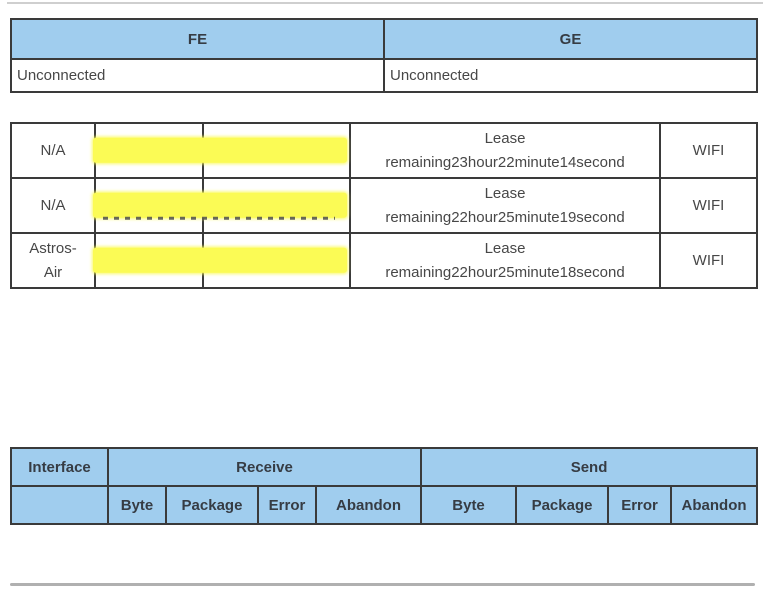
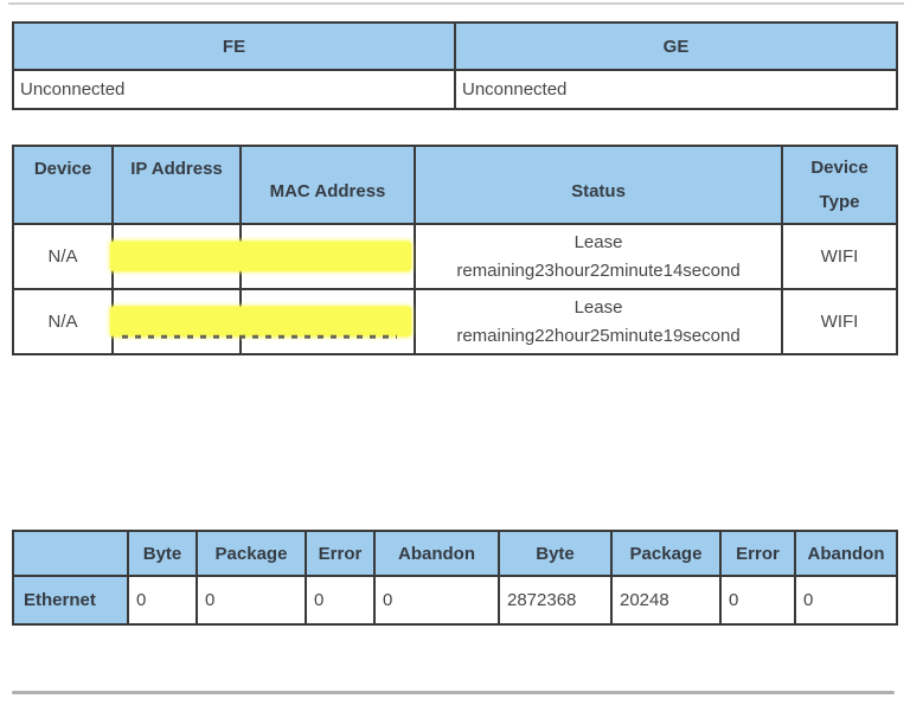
  FE	GE
  Unconnected	Unconnected
+ Device	IP Address	MAC Address	Status	Device Type
  N/A			Lease remaining23hour22minute14second	WIFI
  N/A			Lease remaining22hour25minute19second	WIFI
- Astros-Air			Lease remaining22hour25minute18second	WIFI
- Interface	Receive	Send
  	Byte	Package	Error	Abandon	Byte	Package	Error	Abandon
+ Ethernet	0	0	0	0	2872368	20248	0	0
